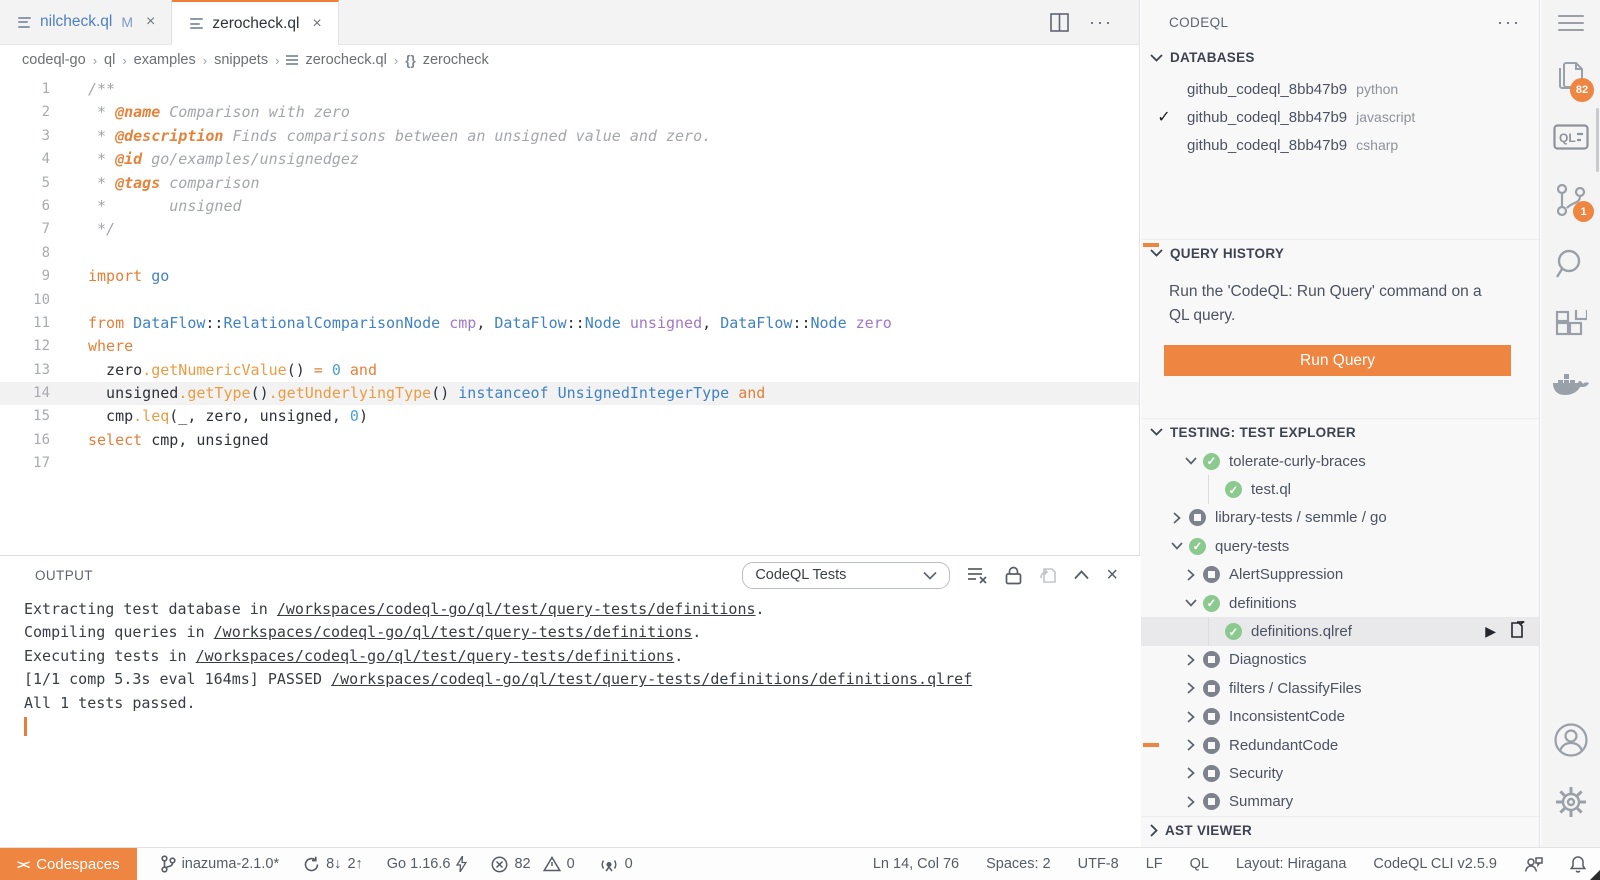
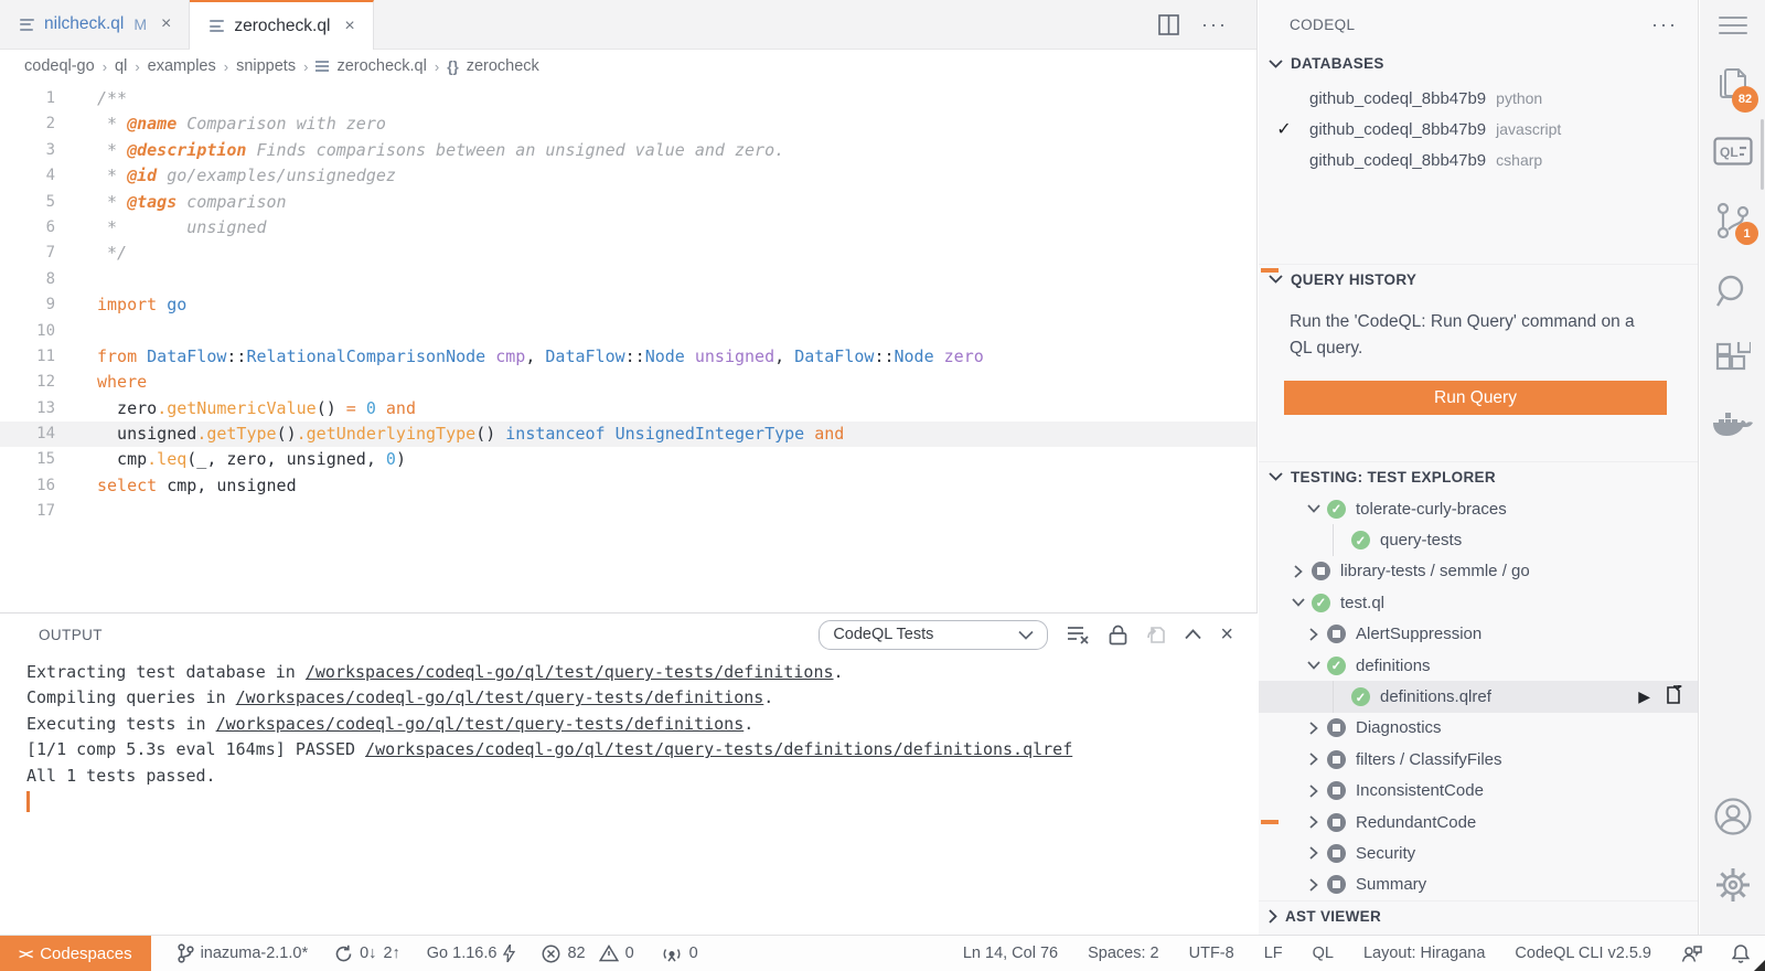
  nilcheck.ql
  M
  ×
  zerocheck.ql
  ×
  ···
  codeql-go
  ›
  ql
  ›
  examples
  ›
  snippets
  ›
  zerocheck.ql
  ›
  {}
  zerocheck
  1
  /**
  2
  * @name Comparison with zero
  3
  * @description Finds comparisons between an unsigned value and zero.
  4
  * @id go/examples/unsignedgez
  5
  * @tags comparison
  6
  * unsigned
  7
  */
  8
  9
  import go
  10
  11
  from DataFlow::RelationalComparisonNode cmp, DataFlow::Node unsigned, DataFlow::Node zero
  12
  where
  13
  zero.getNumericValue() = 0 and
  14
  unsigned.getType().getUnderlyingType() instanceof UnsignedIntegerType and
  15
  cmp.leq(_, zero, unsigned, 0)
  16
  select cmp, unsigned
  17
  OUTPUT
  CodeQL Tests
  ×
  Extracting test database in /workspaces/codeql-go/ql/test/query-tests/definitions.
  Compiling queries in /workspaces/codeql-go/ql/test/query-tests/definitions.
  Executing tests in /workspaces/codeql-go/ql/test/query-tests/definitions.
  [1/1 comp 5.3s eval 164ms] PASSED /workspaces/codeql-go/ql/test/query-tests/definitions/definitions.qlref
  All 1 tests passed.
  CODEQL
  ···
  DATABASES
  github_codeql_8bb47b9
  python
  ✓
  github_codeql_8bb47b9
  javascript
  github_codeql_8bb47b9
  csharp
  QUERY HISTORY
  Run the 'CodeQL: Run Query' command on a QL query.
  Run Query
  TESTING: TEST EXPLORER
  ✓
  tolerate-curly-braces
  ✓
- test.ql
+ query-tests
  library-tests / semmle / go
  ✓
- query-tests
+ test.ql
  AlertSuppression
  ✓
  definitions
  ✓
  definitions.qlref
  ▶
  Diagnostics
  filters / ClassifyFiles
  InconsistentCode
  RedundantCode
  Security
  Summary
  AST VIEWER
  82
  QL
  1
  ><
  Codespaces
  inazuma-2.1.0*
- 8↓
+ 0↓
  2↑
  Go 1.16.6
  82
  0
  0
  Ln 14, Col 76
  Spaces: 2
  UTF-8
  LF
  QL
  Layout: Hiragana
  CodeQL CLI v2.5.9
